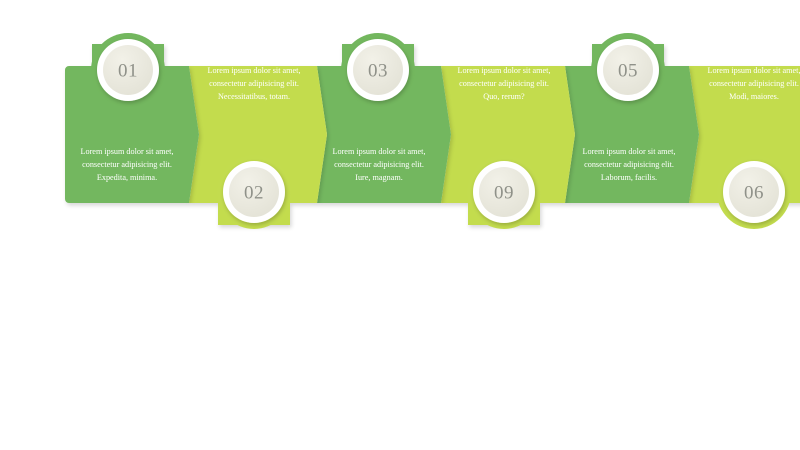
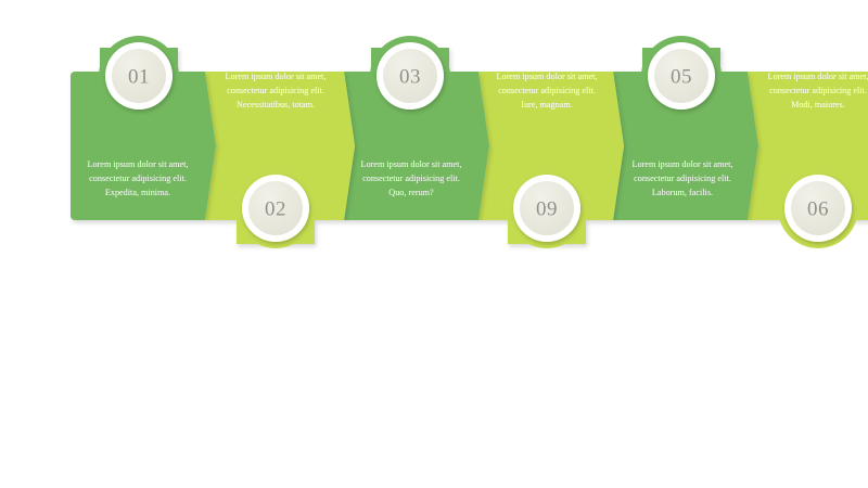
  Lorem ipsum dolor sit amet,
  consectetur adipisicing elit.
  Expedita, minima.
  Lorem ipsum dolor sit amet,
  consectetur adipisicing elit.
  Necessitatibus, totam.
  Lorem ipsum dolor sit amet,
  consectetur adipisicing elit.
- Iure, magnam.
+ Quo, rerum?
  Lorem ipsum dolor sit amet,
  consectetur adipisicing elit.
- Quo, rerum?
+ Iure, magnam.
  Lorem ipsum dolor sit amet,
  consectetur adipisicing elit.
  Laborum, facilis.
  Lorem ipsum dolor sit amet,
  consectetur adipisicing elit.
  Modi, maiores.
  01
  02
  03
  09
  05
  06
